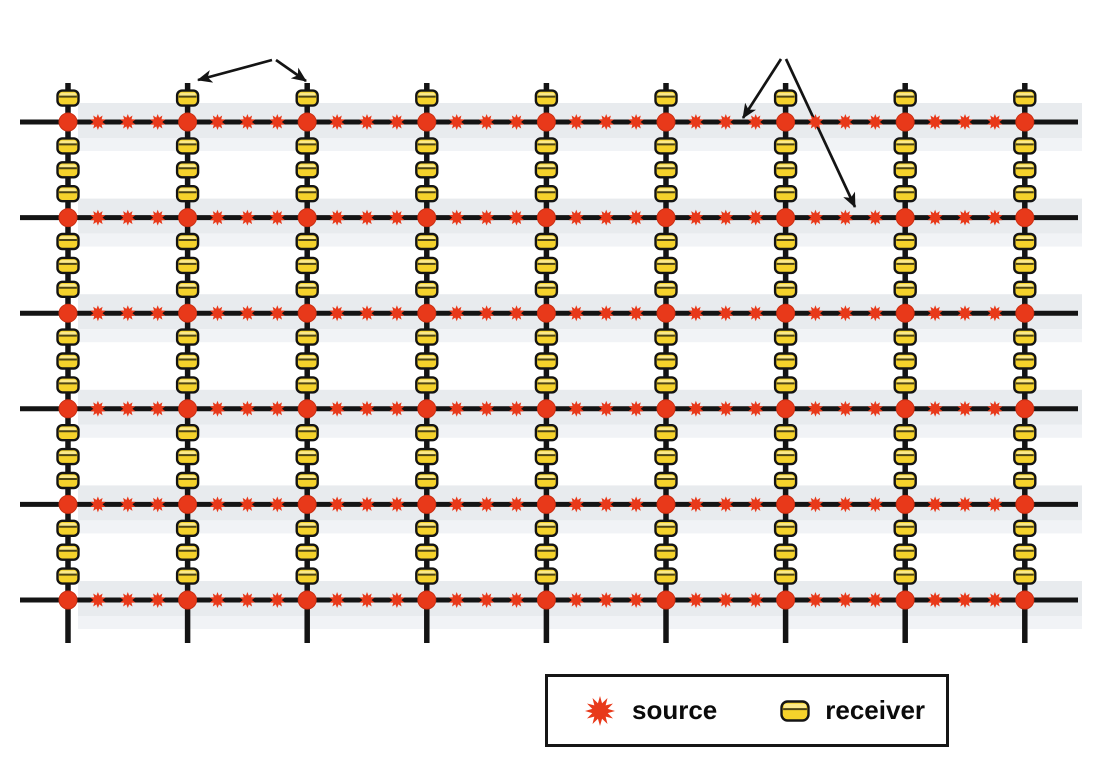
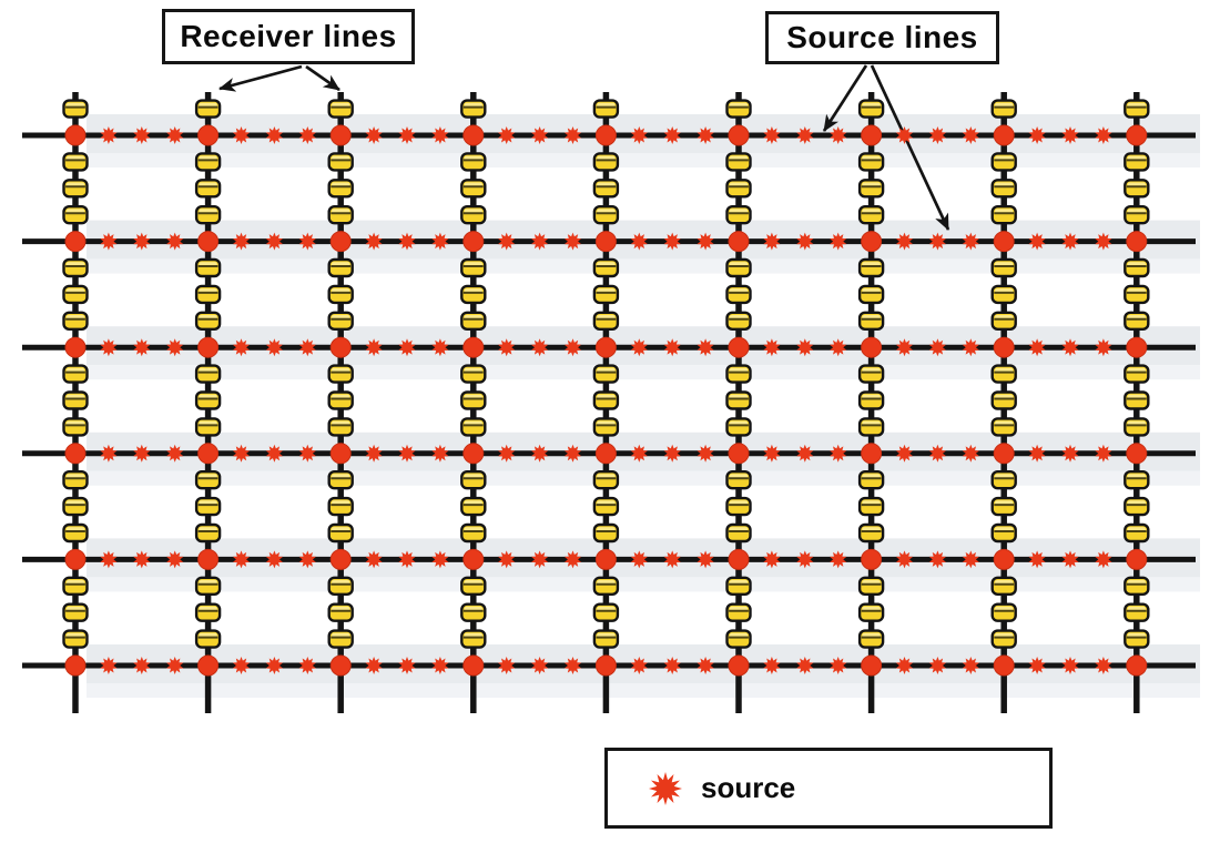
+ Receiver lines
+ Source lines
  source
- receiver
